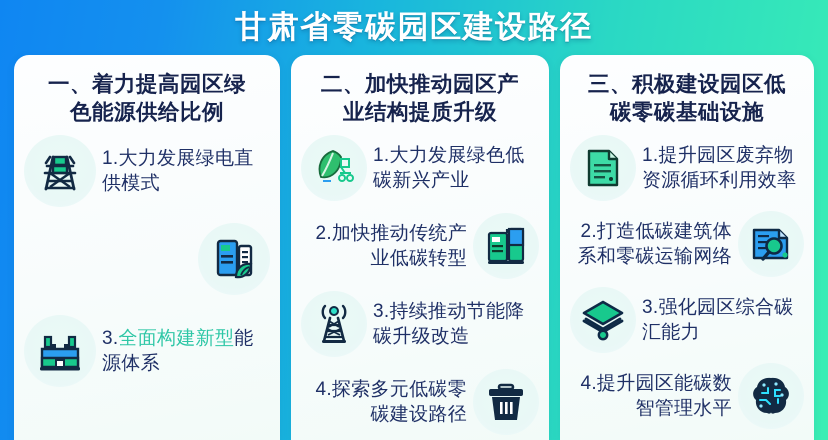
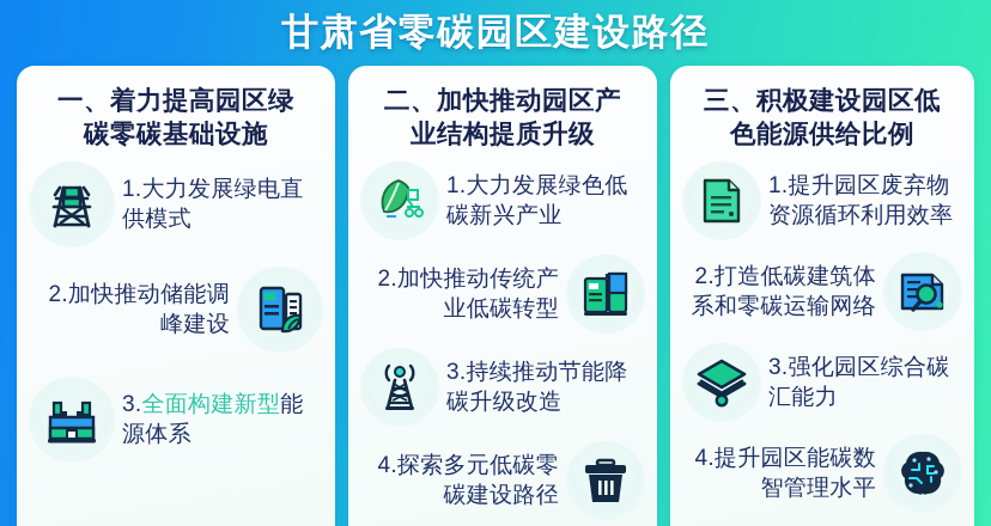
  甘肃省零碳园区建设路径
  一、着力提高园区绿
- 色能源供给比例
+ 碳零碳基础设施
  1.大力发展绿电直供模式
+ 2.加快推动储能调峰建设
  3.全面构建新型能源体系
  二、加快推动园区产
  业结构提质升级
  1.大力发展绿色低碳新兴产业
  2.加快推动传统产业低碳转型
  3.持续推动节能降碳升级改造
  4.探索多元低碳零碳建设路径
  三、积极建设园区低
- 碳零碳基础设施
+ 色能源供给比例
  1.提升园区废弃物资源循环利用效率
  2.打造低碳建筑体系和零碳运输网络
  3.强化园区综合碳汇能力
  4.提升园区能碳数智管理水平
